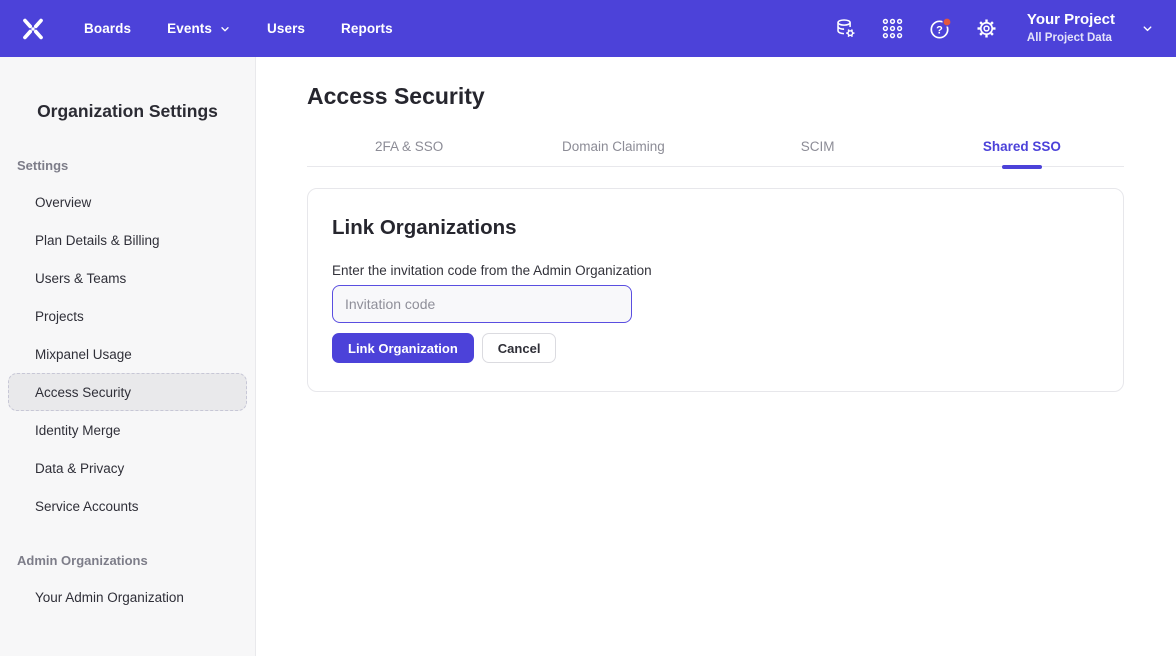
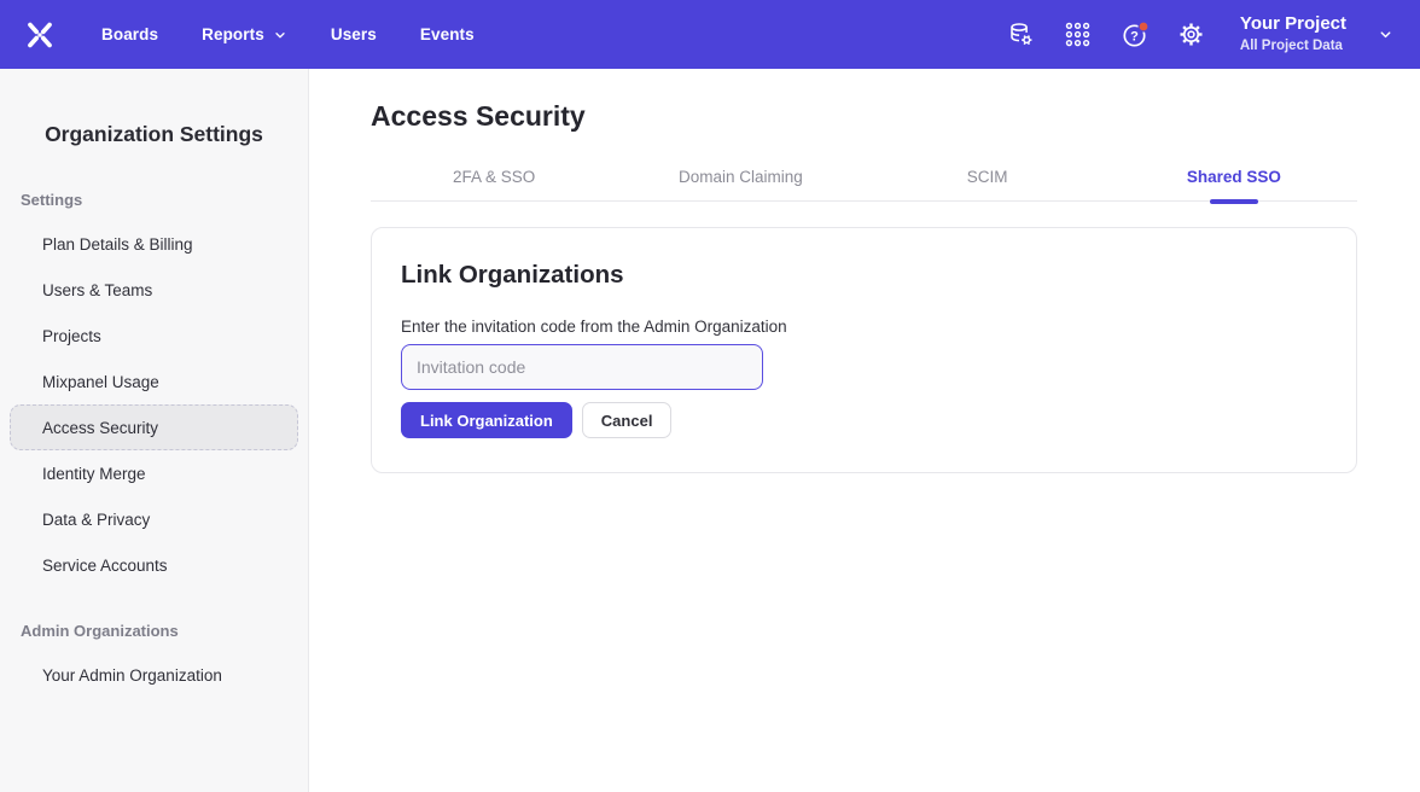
  Boards
- Events
+ Reports
  Users
- Reports
+ Events
  ?
  Your Project
  All Project Data
  Organization Settings
  Settings
- Overview
  Plan Details & Billing
  Users & Teams
  Projects
  Mixpanel Usage
  Access Security
  Identity Merge
  Data & Privacy
  Service Accounts
  Admin Organizations
  Your Admin Organization
  Access Security
  2FA & SSO
  Domain Claiming
  SCIM
  Shared SSO
  Link Organizations
  Enter the invitation code from the Admin Organization
  Invitation code
  Link Organization
  Cancel
